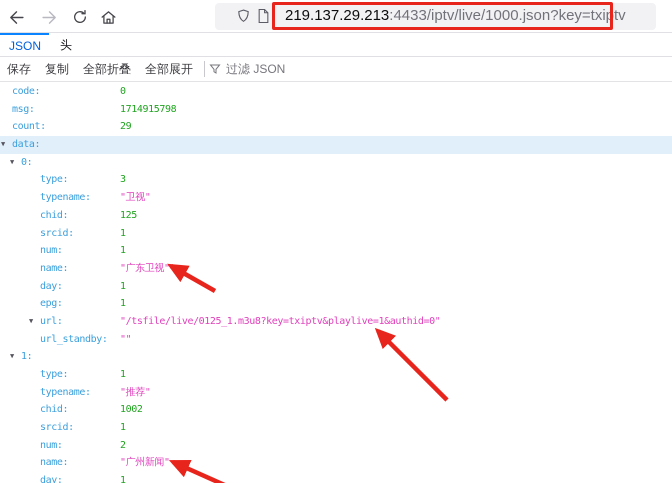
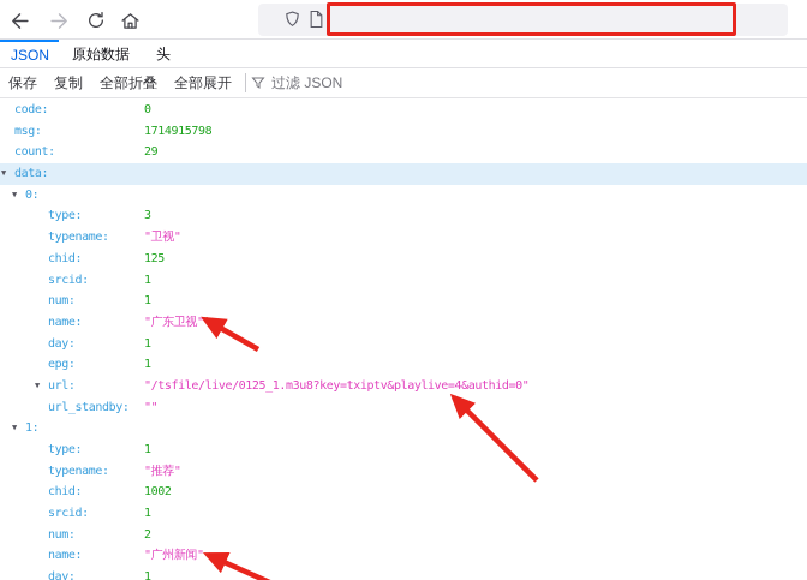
- 219.137.29.213:4433/iptv/live/1000.json?key=txiptv
  JSON
+ 原始数据
  头
  保存
  复制
  全部折叠
  全部展开
  过滤 JSON
  code:
  0
  msg:
  1714915798
  count:
  29
  ▼
  data:
  ▼
  0:
  type:
  3
  typename:
  "卫视"
  chid:
  125
  srcid:
  1
  num:
  1
  name:
  "广东卫视"
  day:
  1
  epg:
  1
  ▼
  url:
- "/tsfile/live/0125_1.m3u8?key=txiptv&playlive=1&authid=0"
+ "/tsfile/live/0125_1.m3u8?key=txiptv&playlive=4&authid=0"
  url_standby:
  ""
  ▼
  1:
  type:
  1
  typename:
  "推荐"
  chid:
  1002
  srcid:
  1
  num:
  2
  name:
  "广州新闻"
  day:
  1
